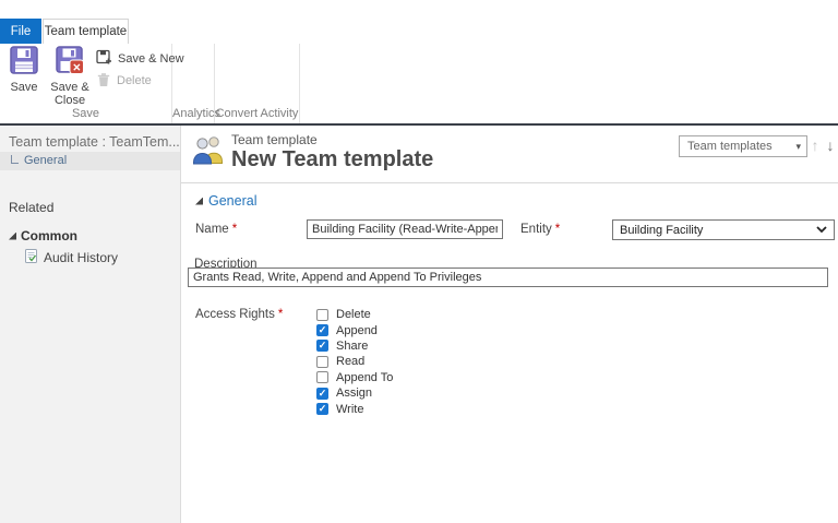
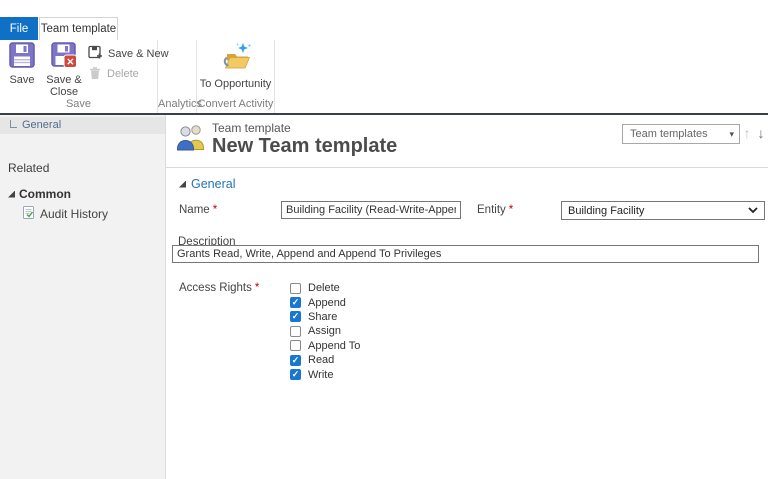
  File
  Team template
  Save
  ✕
  Save & Close
  Save & New
  Delete
  Save
  Analytic
+ To Opportunity
  Convert Activity
- Team template : TeamTem...
  General
  Related
  Common
  Audit History
  Team template
  New Team template
  Team templates
  ▾
  ↑
  ↓
  General
  Name *
  Building Facility (Read-Write-Appe
  Entity *
  Building Facility
  Description
  Grants Read, Write, Append and Append To Privileges
  Access Rights *
  Delete
  ✓
  Append
  ✓
  Share
- Read
+ Assign
  Append To
  ✓
- Assign
+ Read
  ✓
  Write
